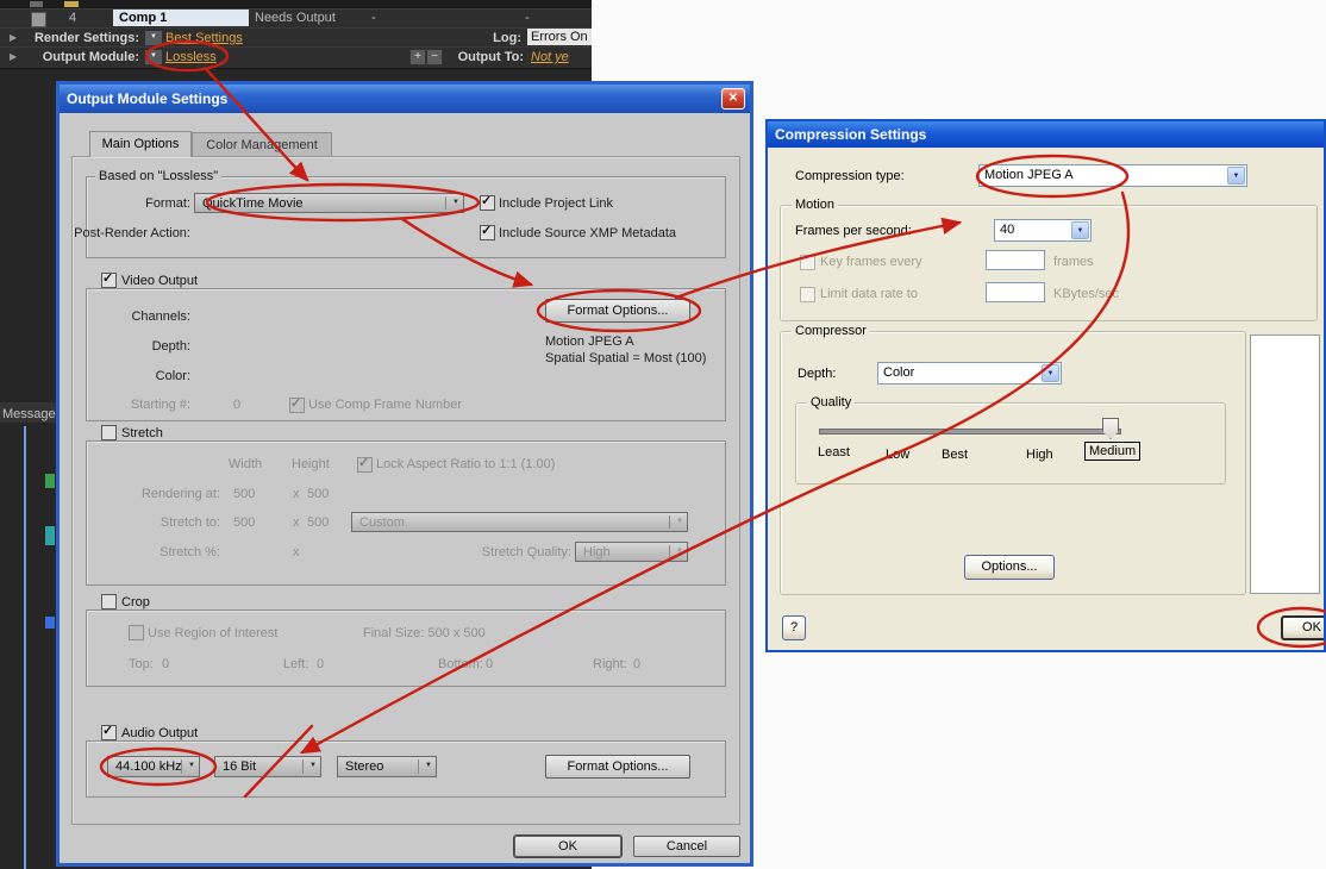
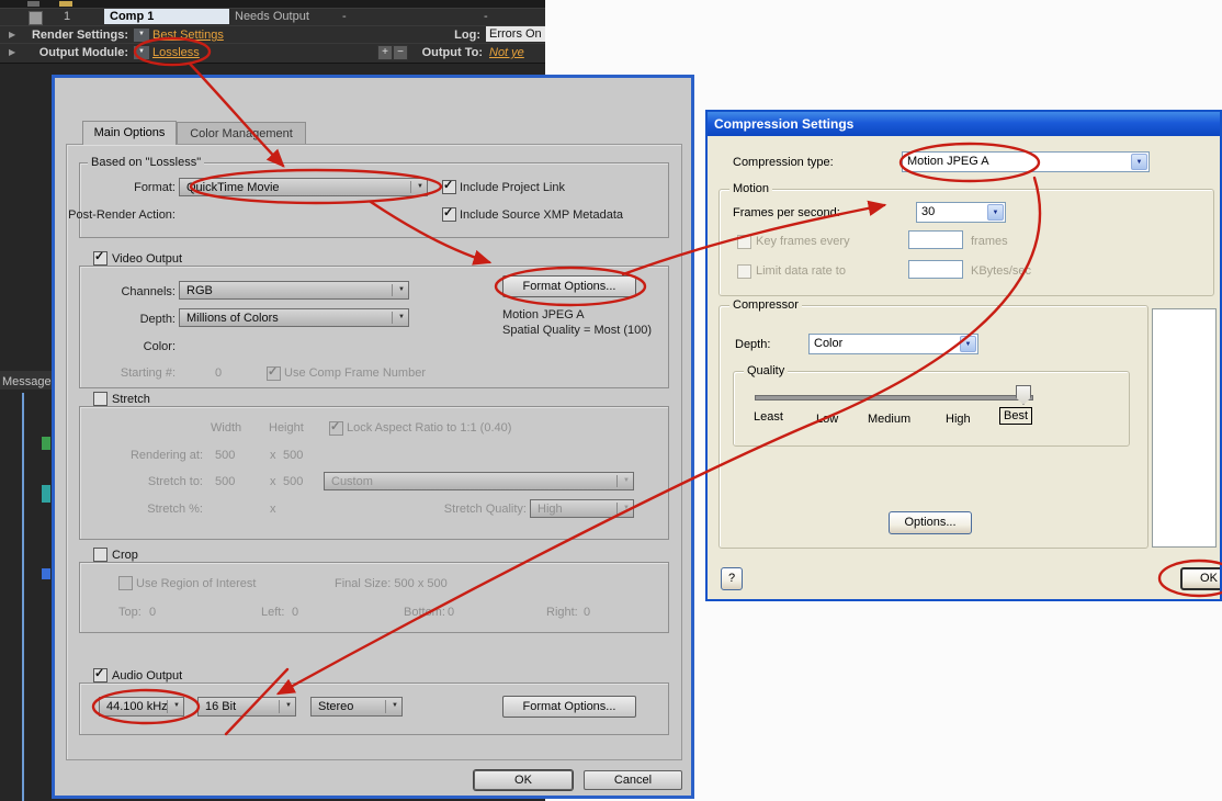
- 4
+ 1
  Comp 1
  Needs Output
  -
  -
  ▶
  Render Settings:
  Best Settings
  Log:
  Errors On
  ▶
  Output Module:
  Lossless
  +
  −
  Output To:
  Not ye
  Message
- Output Module Settings
- ✕
  Main Options
  Color Management
  Based on "Lossless"
  Format:
  uickTime Movie
  Include Project Link
  Post-Render Action:
  Include Source XMP Metadata
  Video Output
  Channels:
+ RGB
  Format Options...
  Depth:
+ Millions of Colors
  Motion JPEG A
- Spatial Spatial = Most (100)
+ Spatial Quality = Most (100)
  Color:
  Starting #:
  0
  Use Comp Frame Number
  Stretch
  Width
  Height
- Lock Aspect Ratio to 1:1 (1.00)
+ Lock Aspect Ratio to 1:1 (0.40)
  Rendering at:
  500
  x
  500
  Stretch to:
  500
  x
  500
  Custom
  Stretch %:
  x
  Stretch Quality:
  High
  Crop
  Use Region of Interest
  Final Size: 500 x 500
  Top:
  0
  Left:
  0
  Bottm:
  0
  Right:
  0
  Audio Output
  44.100 kHz
  16 Bit
  Stereo
  Format Options...
  OK
  Cancel
  Compression Settings
  Compression type:
  Motion JPEG A
  Motion
  Frames per second:
- 40
+ 30
  Key frames every
  frames
  Limit data rate to
  KBytes/sec
  Compressor
  Depth:
  Color
  Quality
  Least
- Best
+ Medium
  High
- Medium
+ Best
  Options...
  ?
  OK
